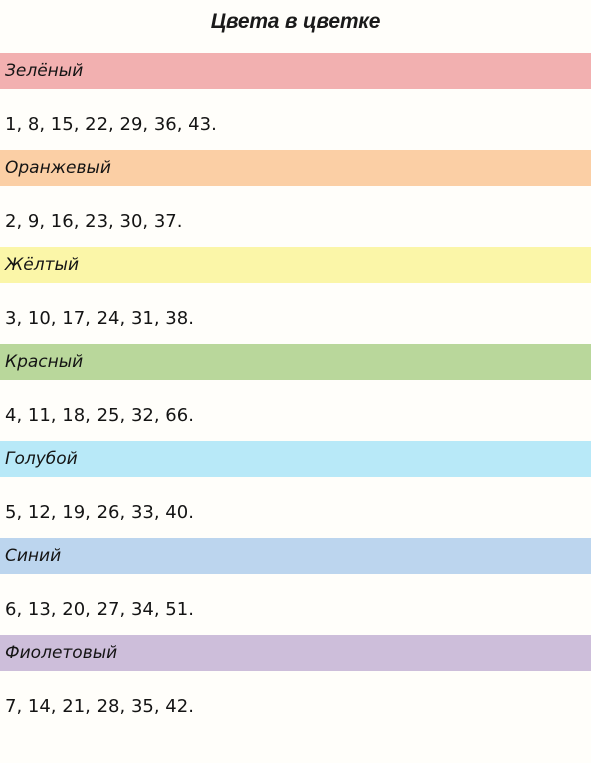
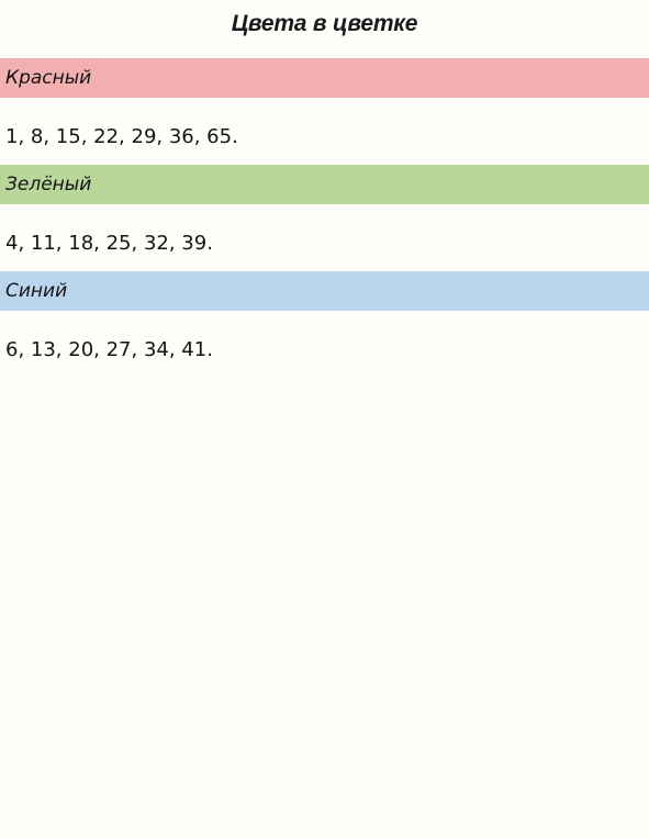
  Цвета в цветке
- Зелёный
+ Красный
- 1, 8, 15, 22, 29, 36, 43.
+ 1, 8, 15, 22, 29, 36, 65.
- Оранжевый
- 2, 9, 16, 23, 30, 37.
- Жёлтый
- 3, 10, 17, 24, 31, 38.
- Красный
+ Зелёный
- 4, 11, 18, 25, 32, 66.
+ 4, 11, 18, 25, 32, 39.
- Голубой
- 5, 12, 19, 26, 33, 40.
  Синий
- 6, 13, 20, 27, 34, 51.
+ 6, 13, 20, 27, 34, 41.
- Фиолетовый
- 7, 14, 21, 28, 35, 42.
